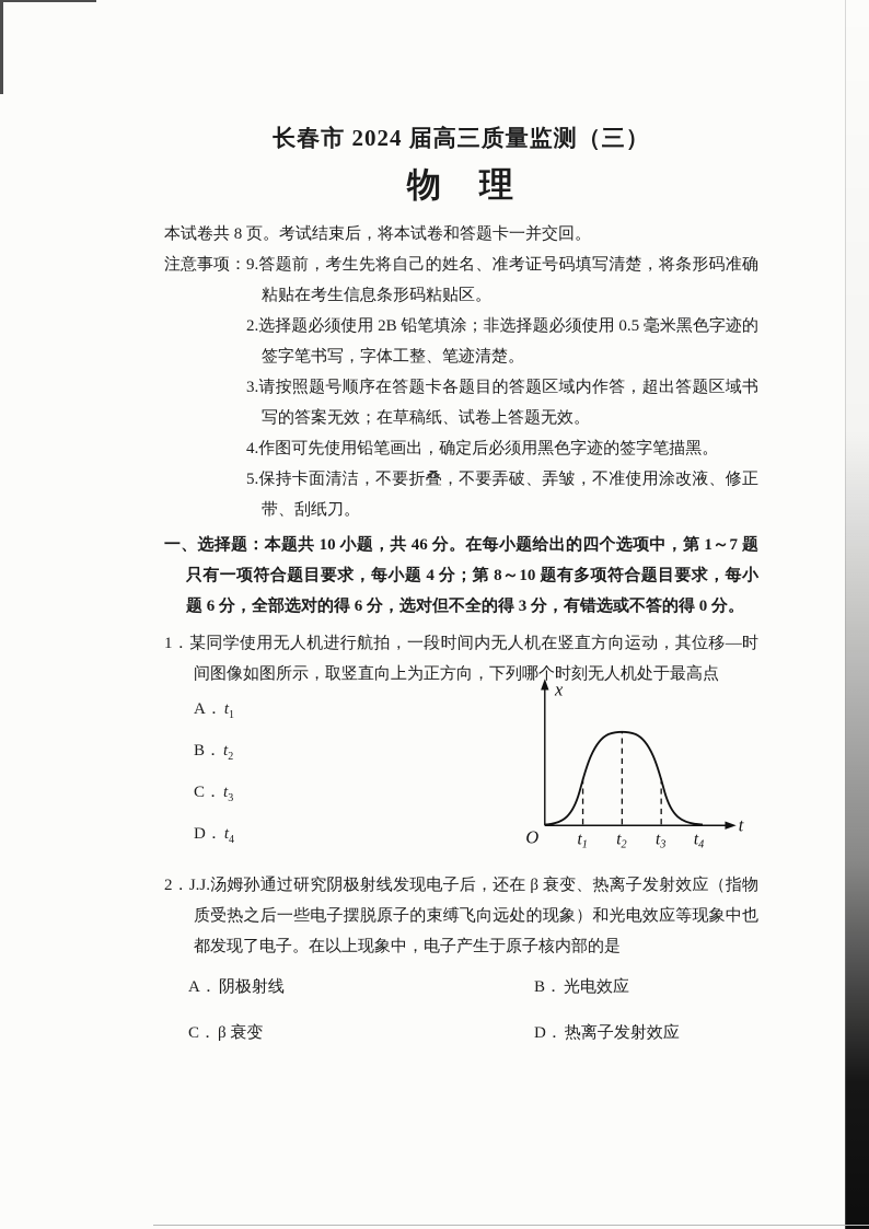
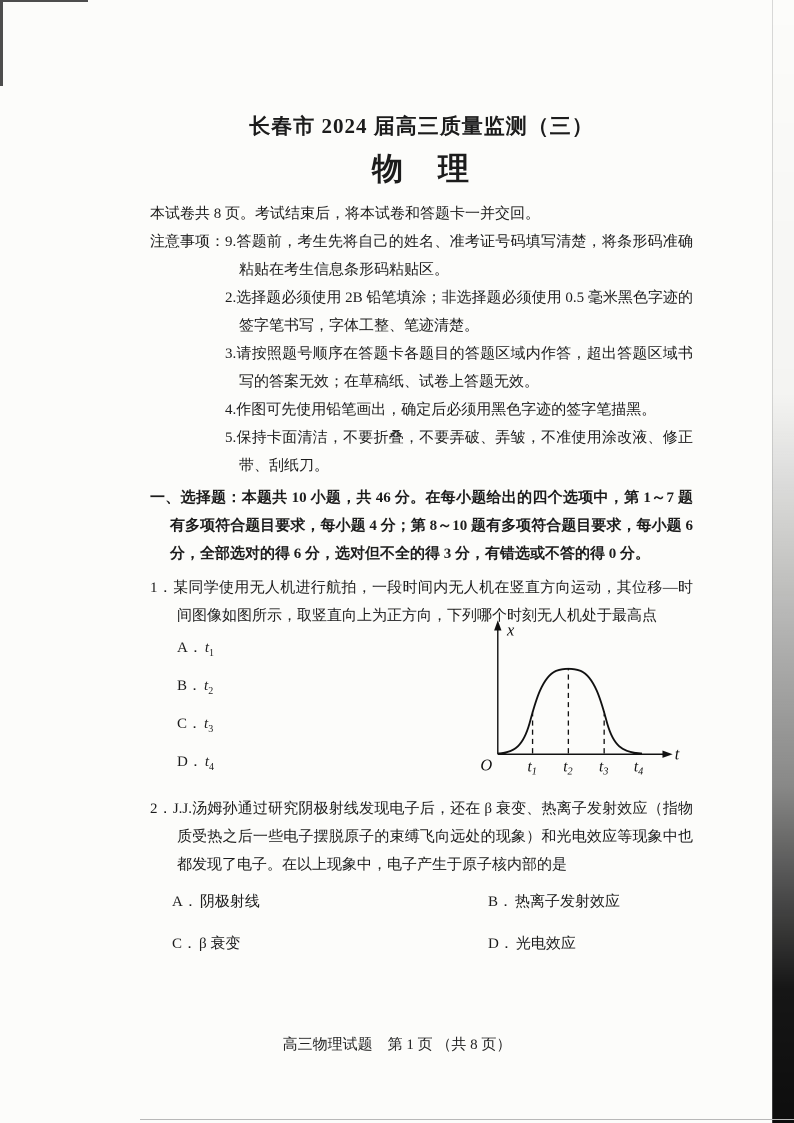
  长春市 2024 届高三质量监测（三）
  物 理
  本试卷共 8 页。考试结束后，将本试卷和答题卡一并交回。
  注意事项：
  9.答题前，考生先将自己的姓名、准考证号码填写清楚，将条形码准确粘贴在考生信息条形码粘贴区。
  2.选择题必须使用 2B 铅笔填涂；非选择题必须使用 0.5 毫米黑色字迹的签字笔书写，字体工整、笔迹清楚。
  3.请按照题号顺序在答题卡各题目的答题区域内作答，超出答题区域书写的答案无效；在草稿纸、试卷上答题无效。
  4.作图可先使用铅笔画出，确定后必须用黑色字迹的签字笔描黑。
  5.保持卡面清洁，不要折叠，不要弄破、弄皱，不准使用涂改液、修正带、刮纸刀。
- 一、选择题：本题共 10 小题，共 46 分。在每小题给出的四个选项中，第 1～7 题只有一项符合题目要求，每小题 4 分；第 8～10 题有多项符合题目要求，每小题 6 分，全部选对的得 6 分，选对但不全的得 3 分，有错选或不答的得 0 分。
+ 一、选择题：本题共 10 小题，共 46 分。在每小题给出的四个选项中，第 1～7 题有多项符合题目要求，每小题 4 分；第 8～10 题有多项符合题目要求，每小题 6 分，全部选对的得 6 分，选对但不全的得 3 分，有错选或不答的得 0 分。
  1．某同学使用无人机进行航拍，一段时间内无人机在竖直方向运动，其位移—时间图像如图所示，取竖直向上为正方向，下列哪个时刻无人机处于最高点
  A． t1
  B． t2
  C． t3
  D． t4
  x
  t
  O
  t1
  t2
  t3
  t4
  2．J.J.汤姆孙通过研究阴极射线发现电子后，还在 β 衰变、热离子发射效应（指物质受热之后一些电子摆脱原子的束缚飞向远处的现象）和光电效应等现象中也都发现了电子。在以上现象中，电子产生于原子核内部的是
  A． 阴极射线
- B． 光电效应
+ B． 热离子发射效应
  C． β 衰变
- D． 热离子发射效应
+ D． 光电效应
+ 高三物理试题 第 1 页 （共 8 页）
